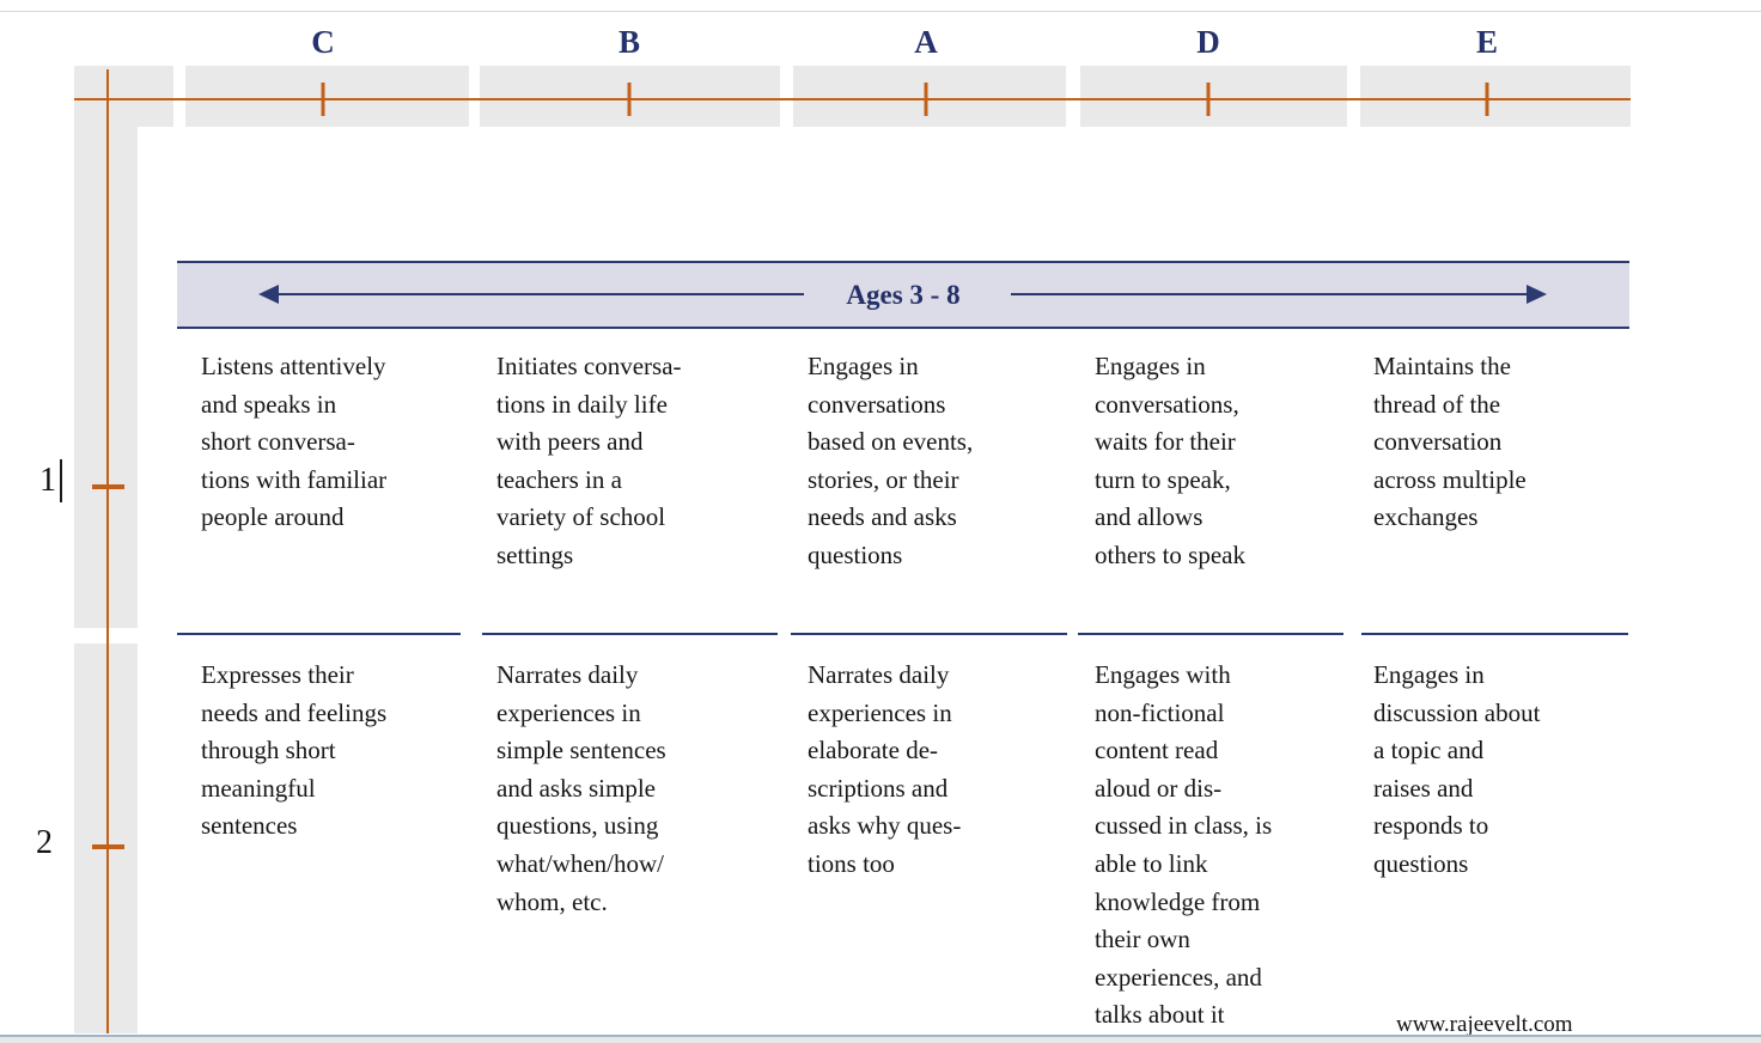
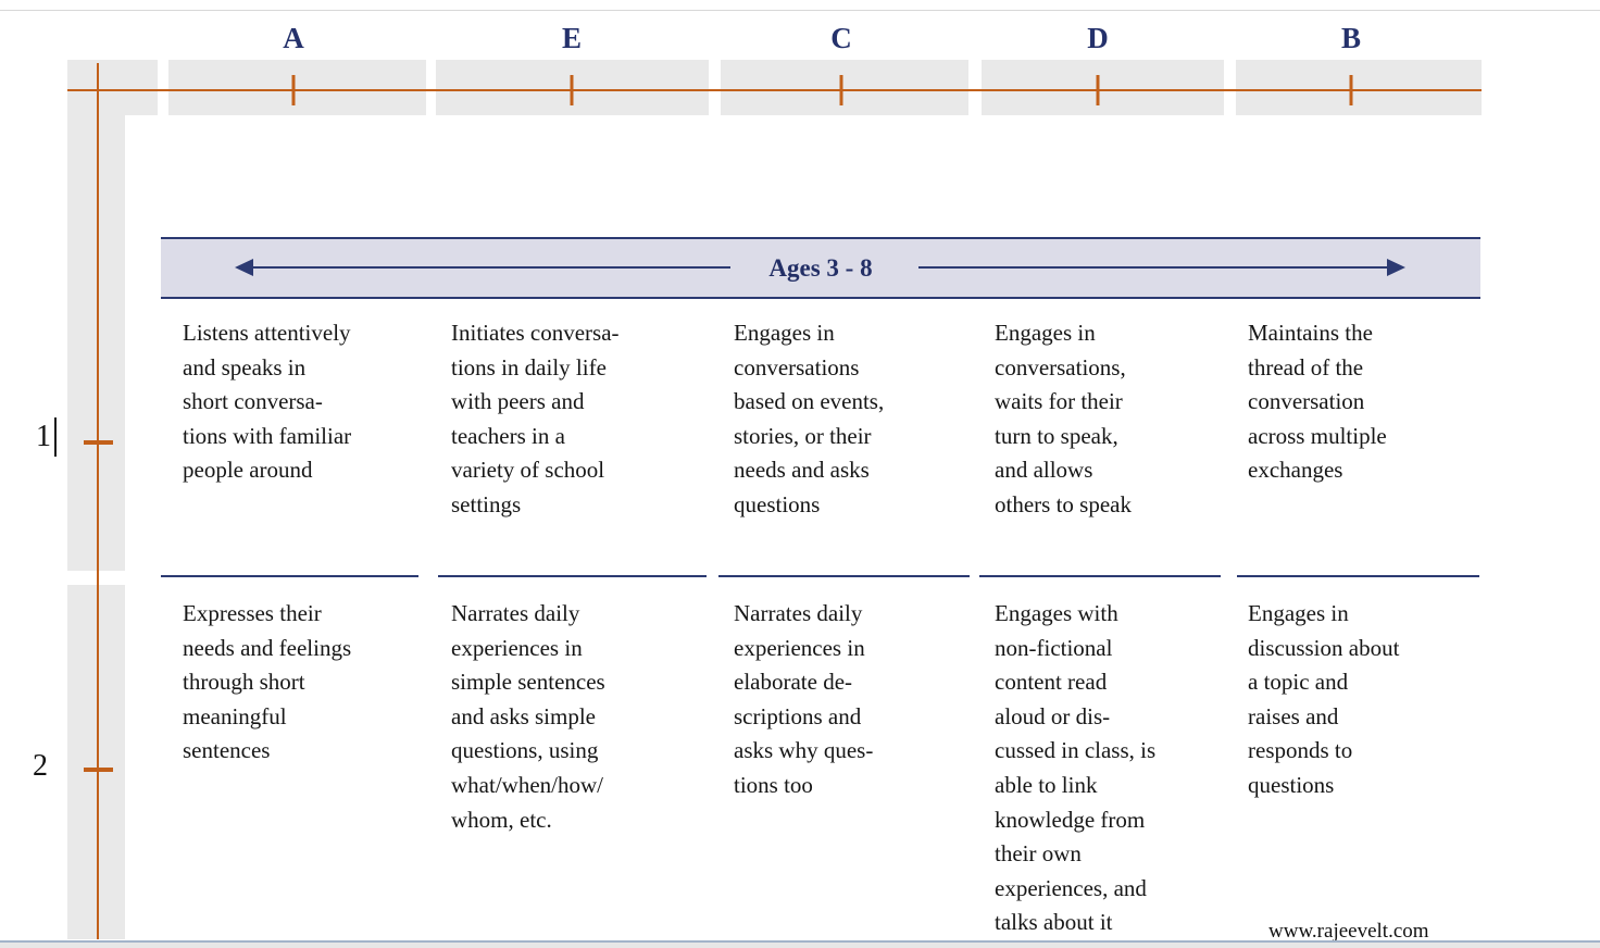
- C
+ A
- B
+ E
- A
+ C
  D
- E
+ B
  1
  2
  Ages 3 - 8
  Listens attentively
  and speaks in
  short conversa-
  tions with familiar
  people around
  Initiates conversa-
  tions in daily life
  with peers and
  teachers in a
  variety of school
  settings
  Engages in
  conversations
  based on events,
  stories, or their
  needs and asks
  questions
  Engages in
  conversations,
  waits for their
  turn to speak,
  and allows
  others to speak
  Maintains the
  thread of the
  conversation
  across multiple
  exchanges
  Expresses their
  needs and feelings
  through short
  meaningful
  sentences
  Narrates daily
  experiences in
  simple sentences
  and asks simple
  questions, using
  what/when/how/
  whom, etc.
  Narrates daily
  experiences in
  elaborate de-
  scriptions and
  asks why ques-
  tions too
  Engages with
  non-fictional
  content read
  aloud or dis-
  cussed in class, is
  able to link
  knowledge from
  their own
  experiences, and
  talks about it
  Engages in
  discussion about
  a topic and
  raises and
  responds to
  questions
  www.rajeevelt.com
